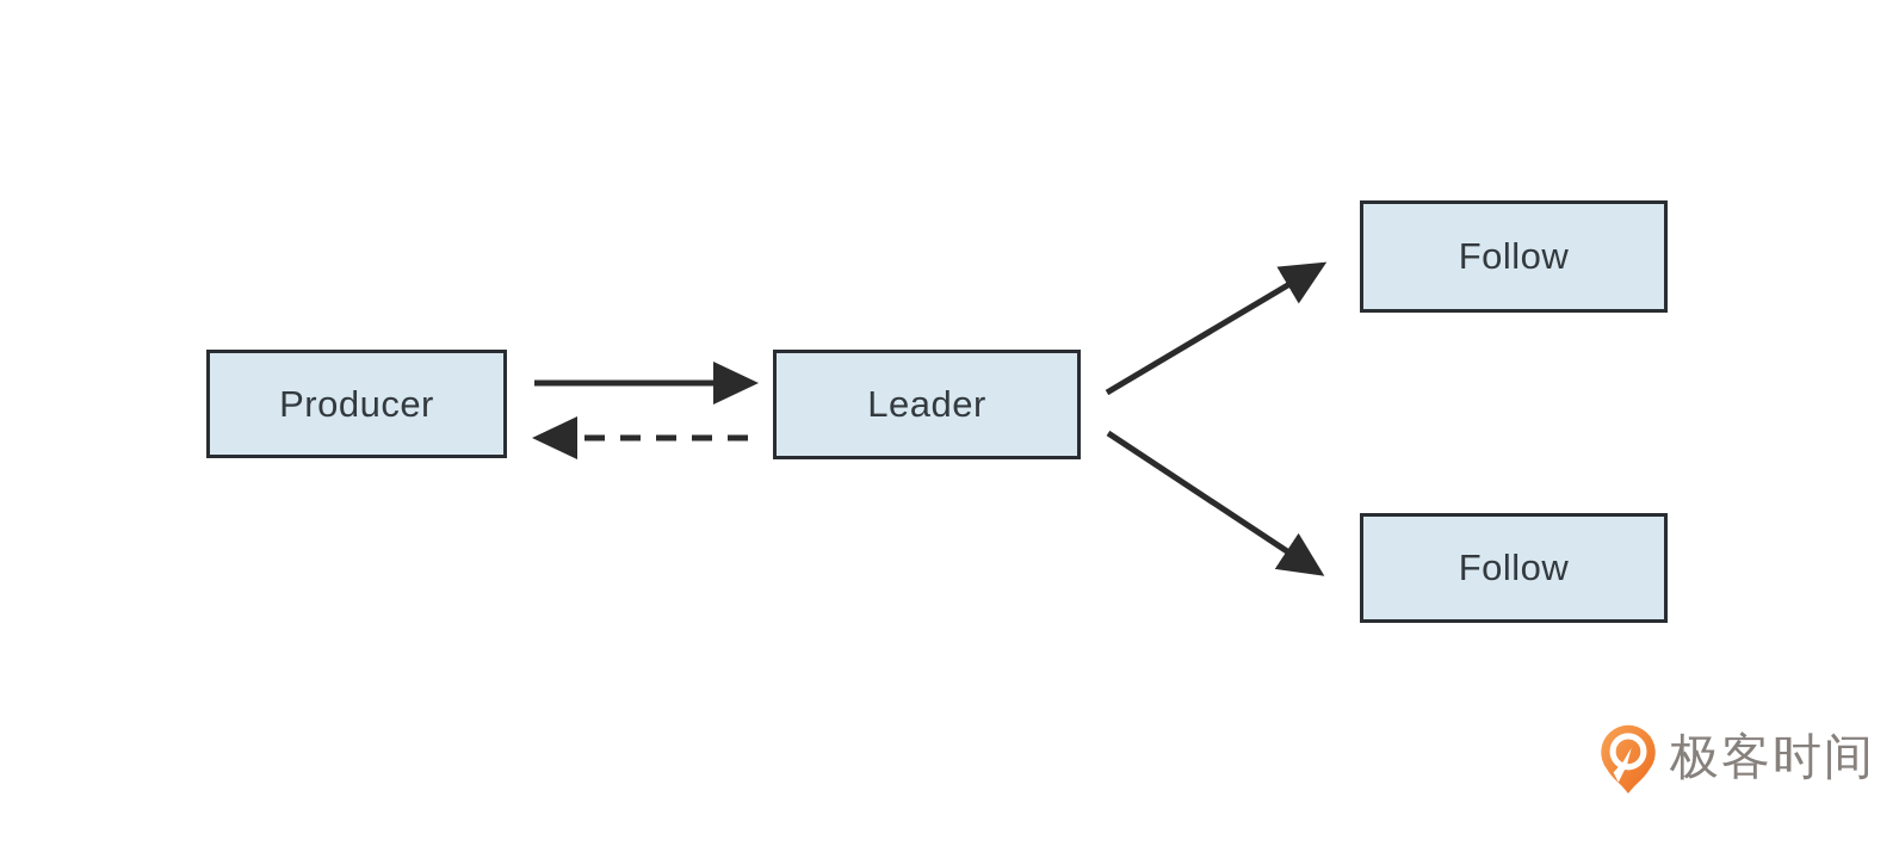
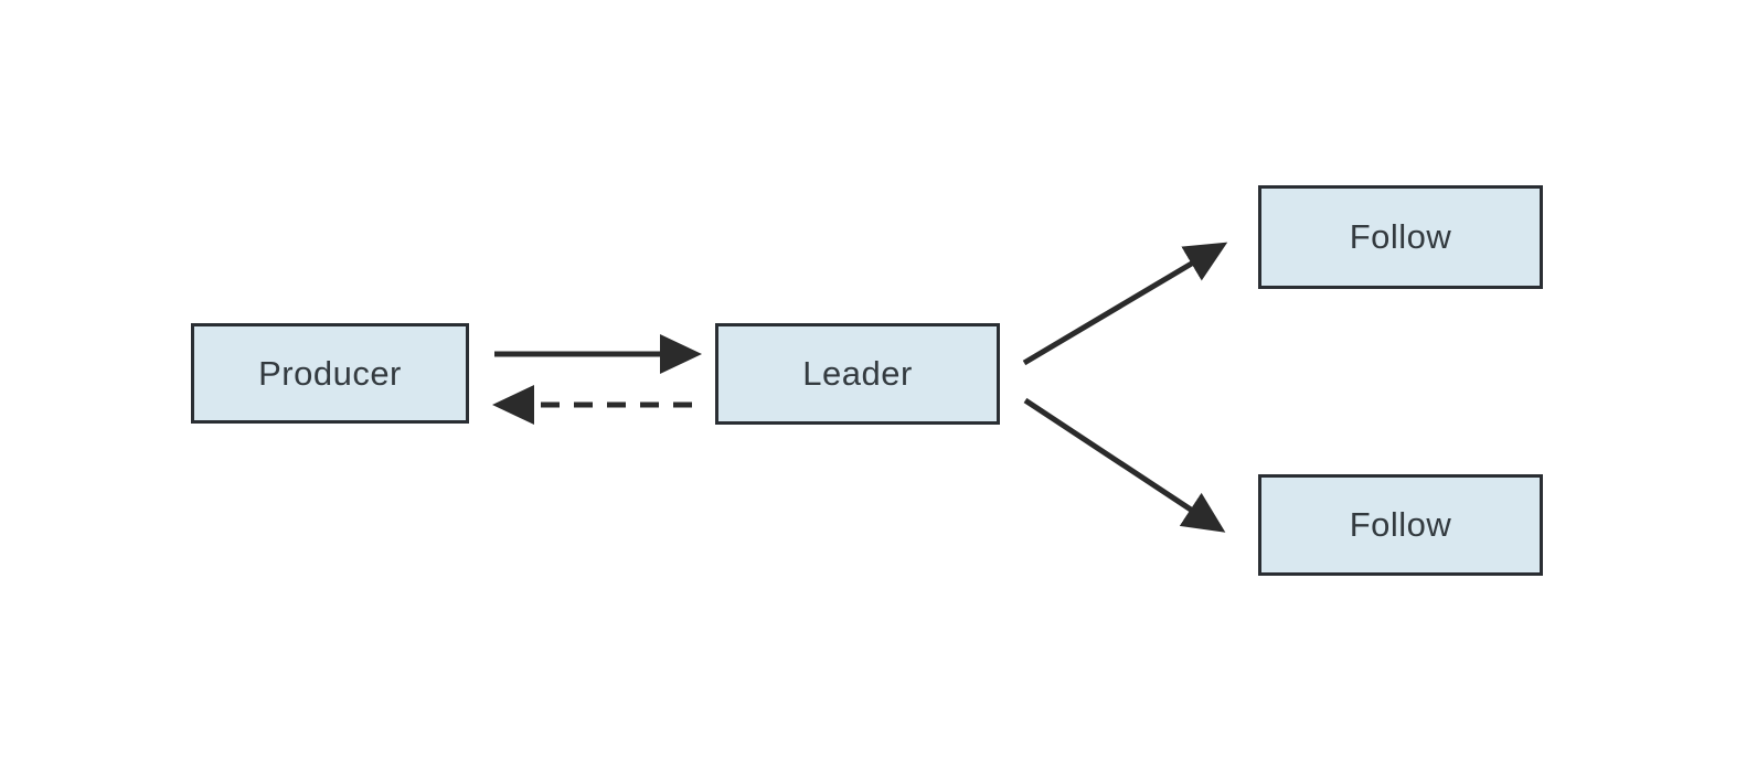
  Producer
  Leader
  Follow
  Follow
- 极客时间
